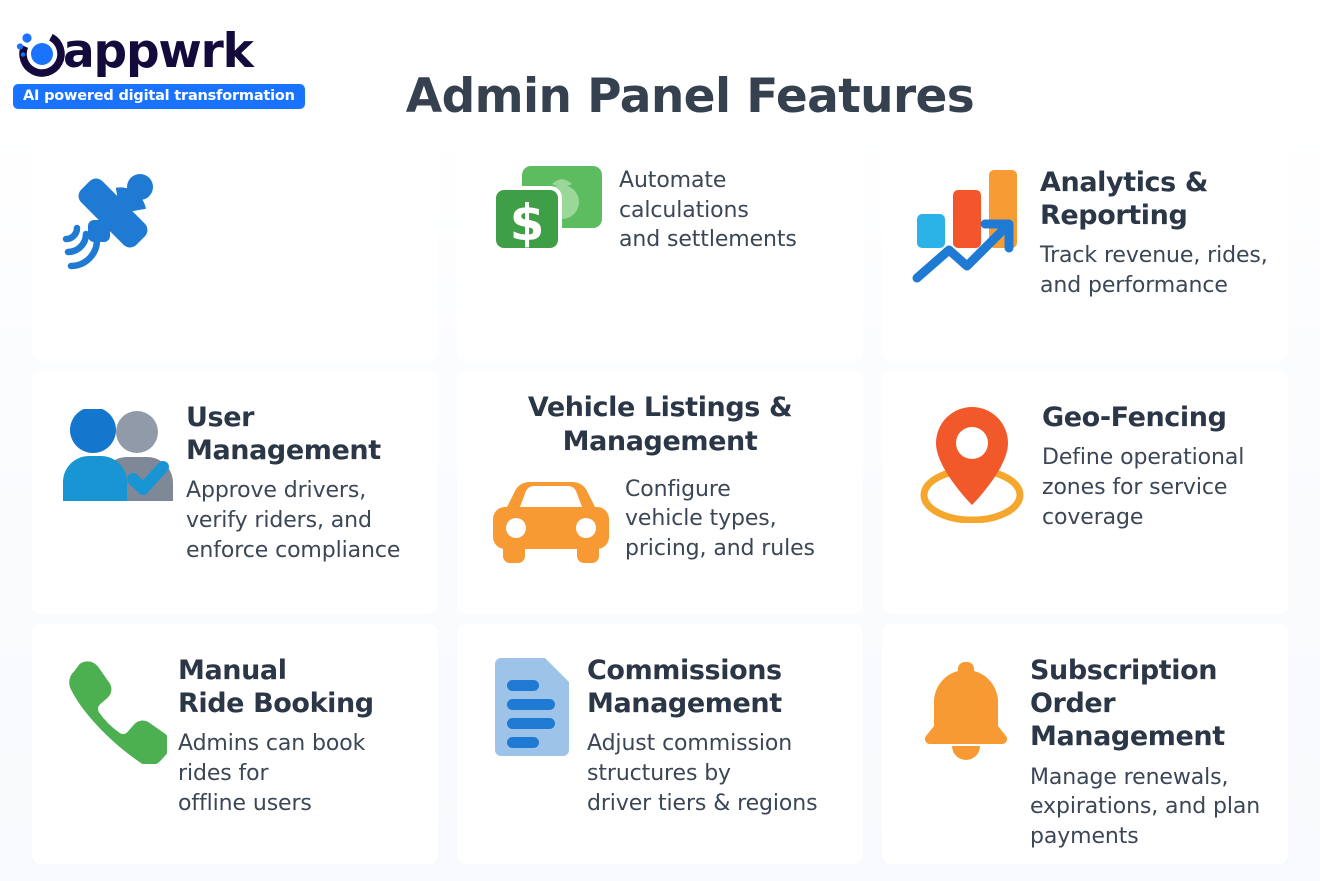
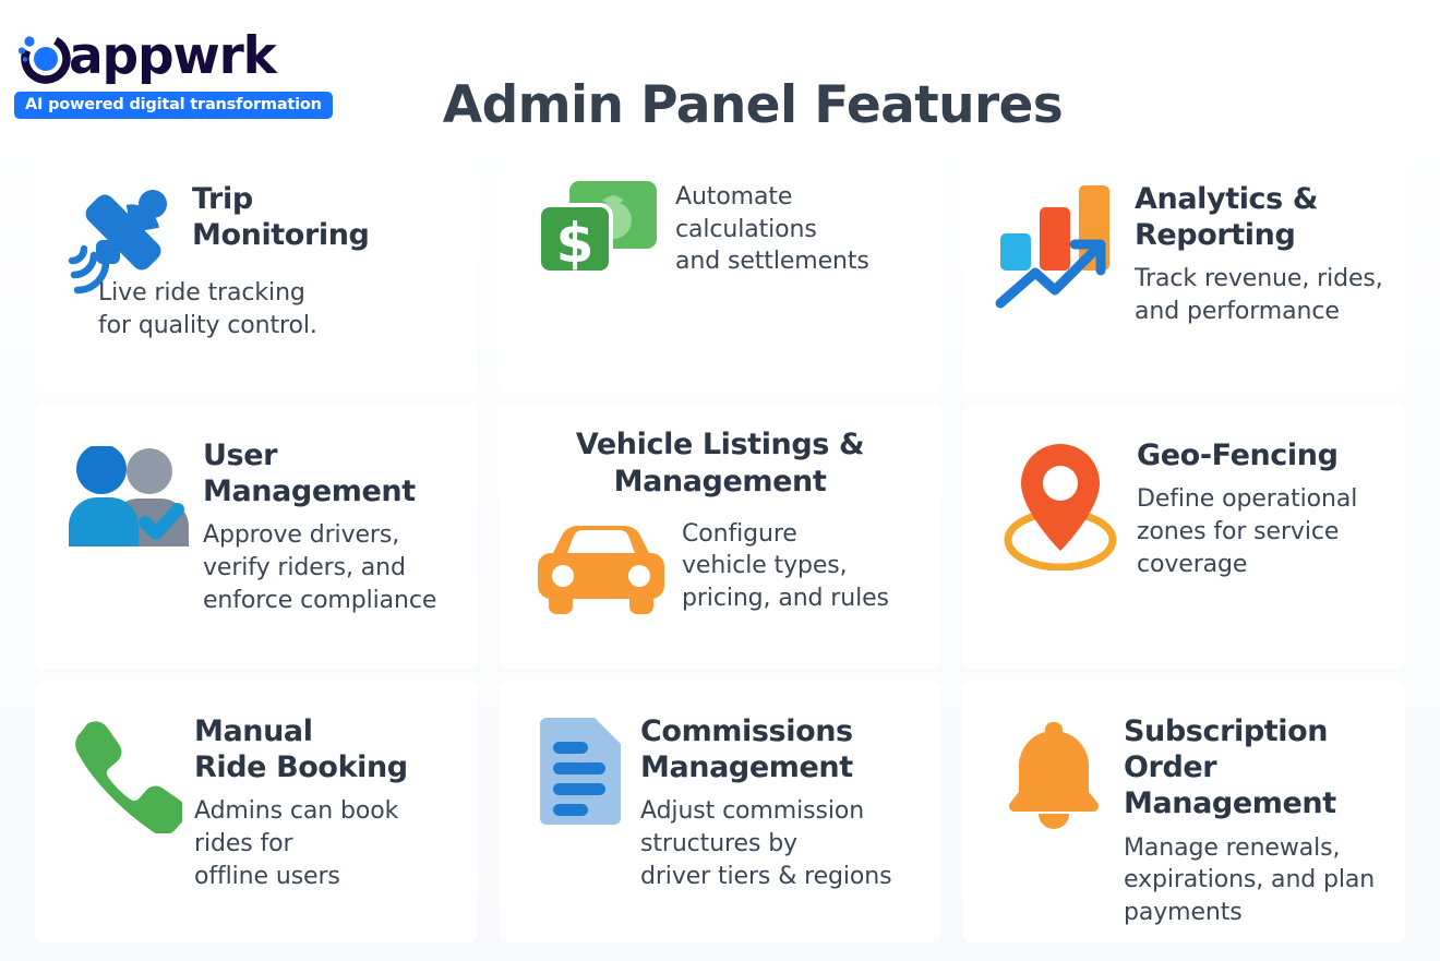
  appwrk
  AI powered digital transformation
  Admin Panel Features
+ Trip
+ Monitoring
+ Live ride tracking
+ for quality control.
  $
  Automate
  calculations
  and settlements
  Analytics &
  Reporting
  Track revenue, rides,
  and performance
  User
  Management
  Approve drivers,
  verify riders, and
  enforce compliance
  Vehicle Listings &
  Management
  Configure
  vehicle types,
  pricing, and rules
  Geo-Fencing
  Define operational
  zones for service
  coverage
  Manual
  Ride Booking
  Admins can book
  rides for
  offline users
  Commissions
  Management
  Adjust commission
  structures by
  driver tiers & regions
  Subscription
  Order
  Management
  Manage renewals,
  expirations, and plan
  payments
